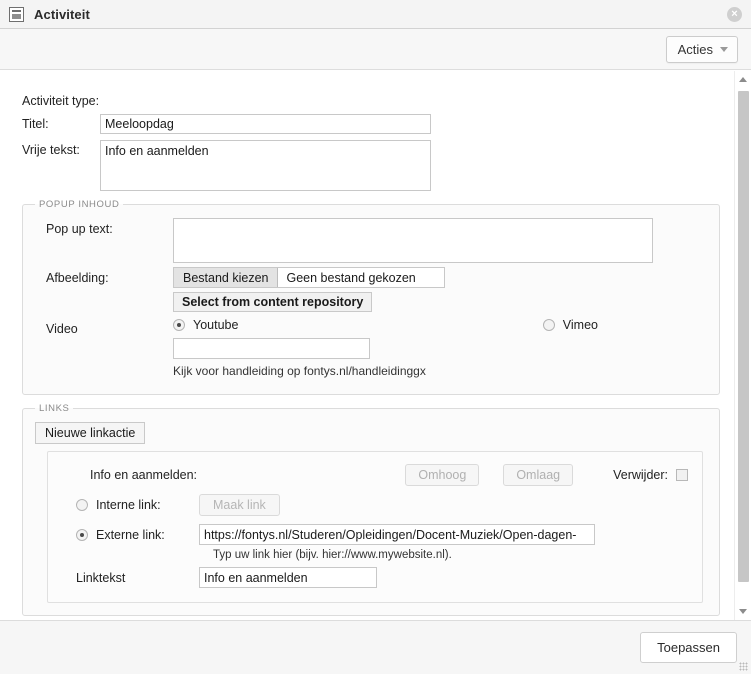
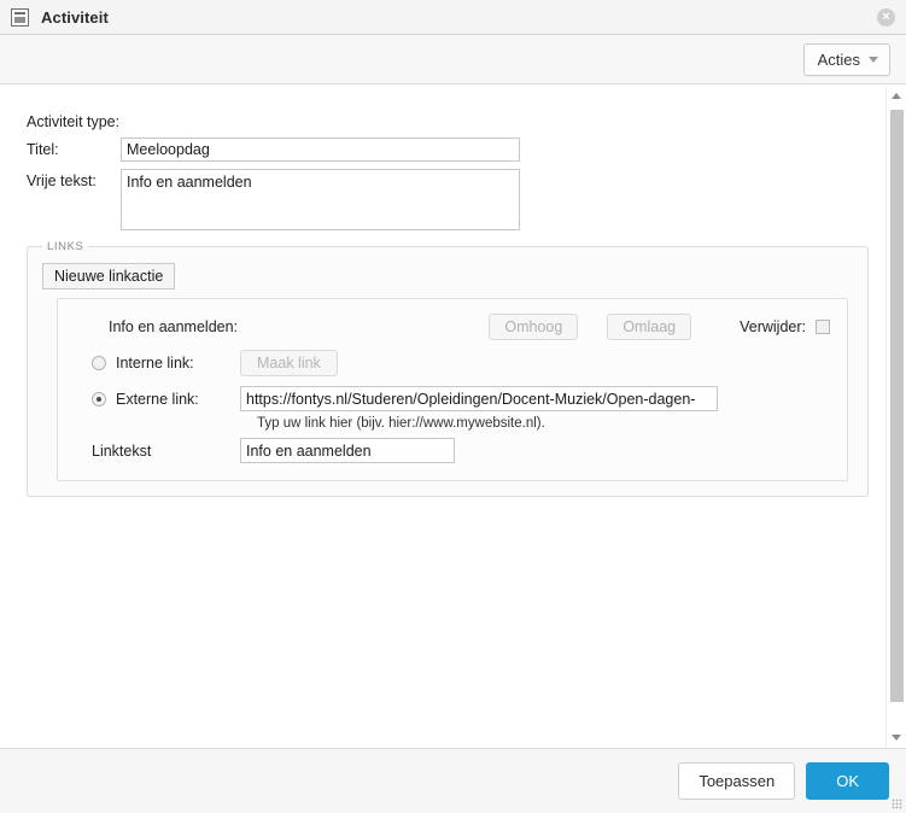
  Activiteit
  ×
  Acties
  Activiteit type:
  Titel:
  Meeloopdag
  Vrije tekst:
  Info en aanmelden
- POPUP INHOUD
- Pop up text:
- Afbeelding:
- Bestand kiezen
- Geen bestand gekozen
- Select from content repository
- Video
- Youtube
- Vimeo
- Kijk voor handleiding op fontys.nl/handleidinggx
  LINKS
  Nieuwe linkactie
  Info en aanmelden:
  Omhoog
  Omlaag
  Verwijder:
  Interne link:
  Maak link
  Externe link:
  https://fontys.nl/Studeren/Opleidingen/Docent-Muziek/Open-dagen-
  Typ uw link hier (bijv. hier://www.mywebsite.nl).
  Linktekst
  Info en aanmelden
  Toepassen
+ OK
